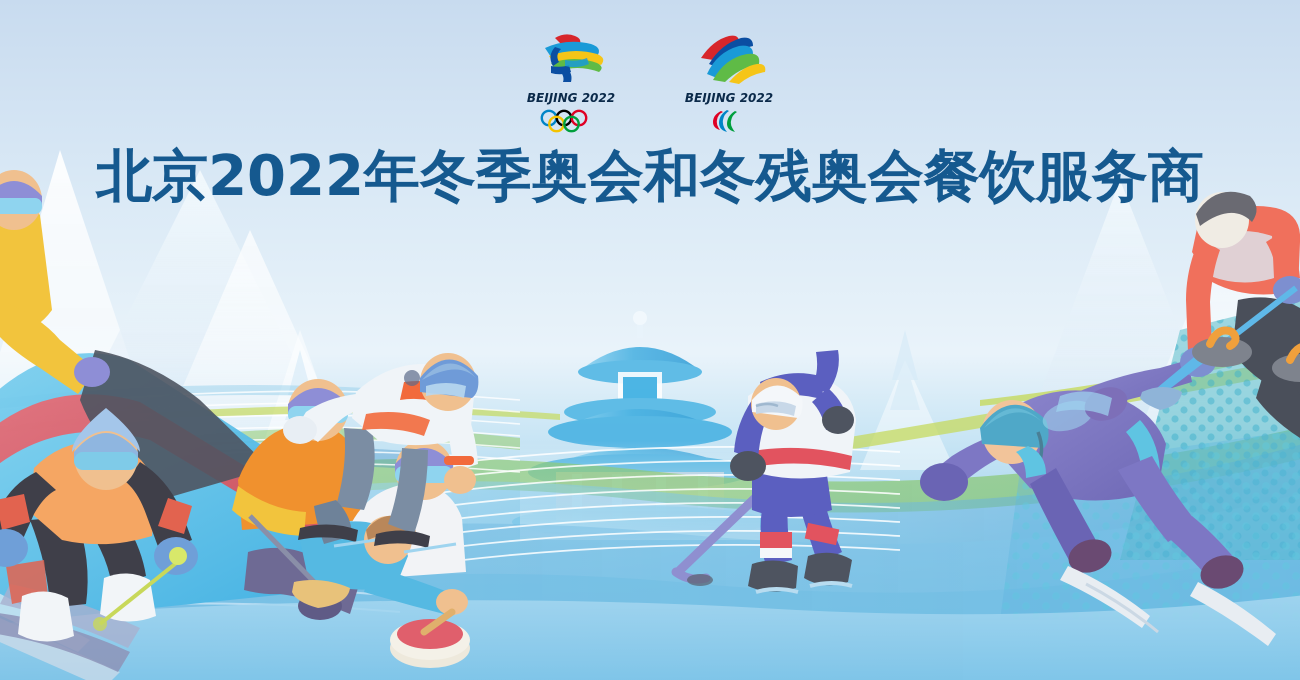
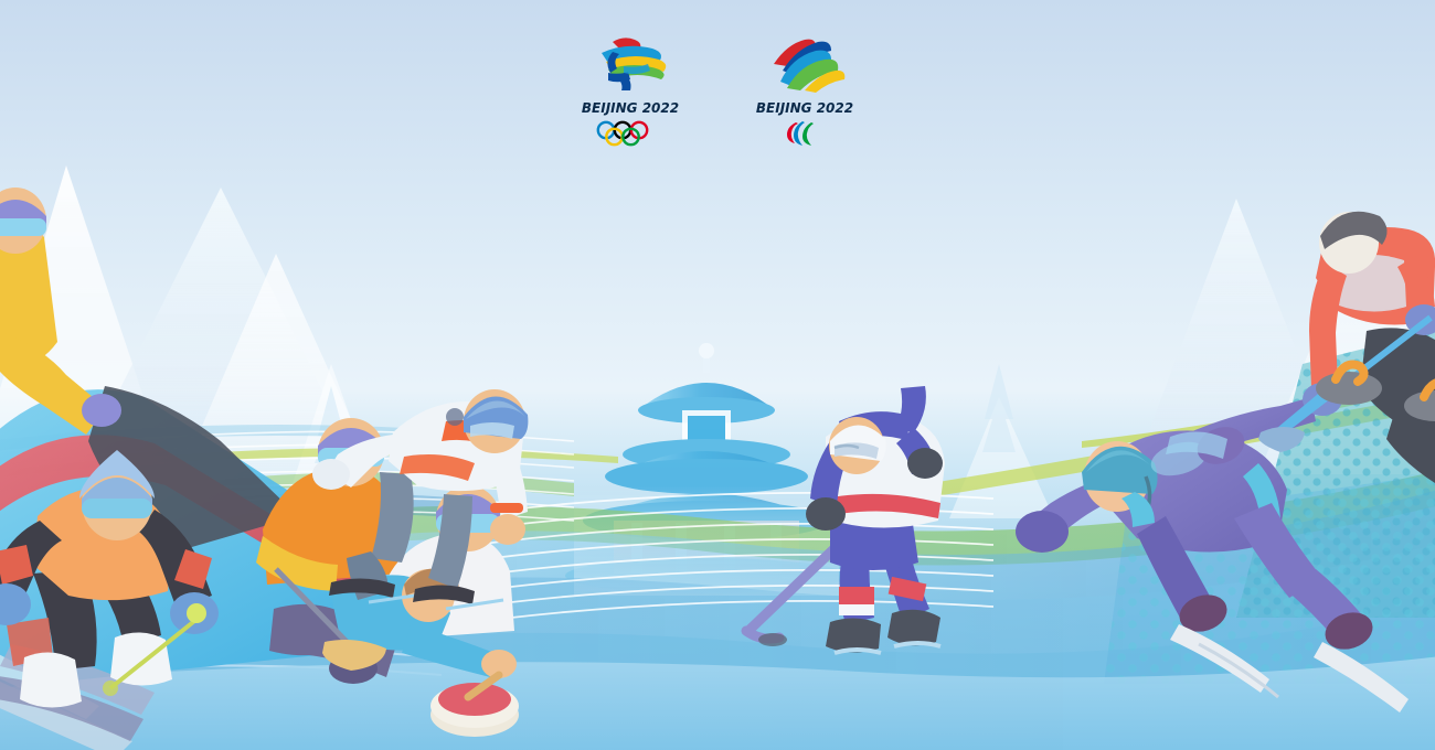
  BEIJING 2022
  BEIJING 2022
- 北京2022年冬季奥会和冬残奥会餐饮服务商
